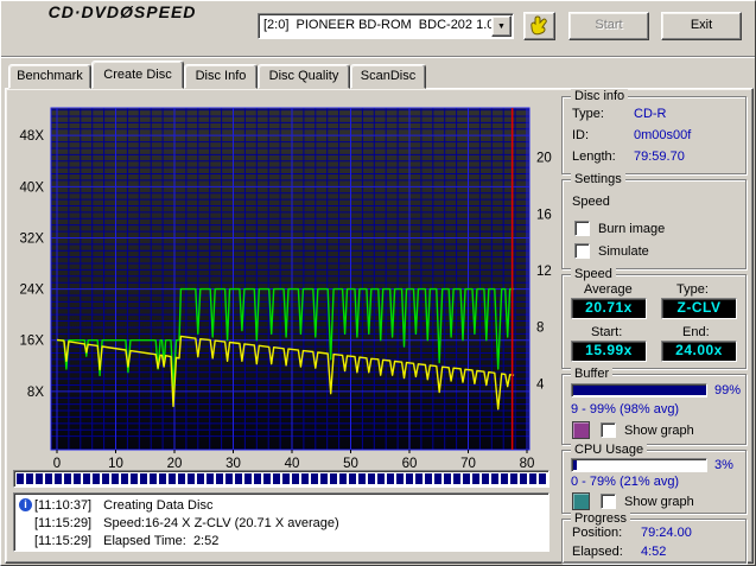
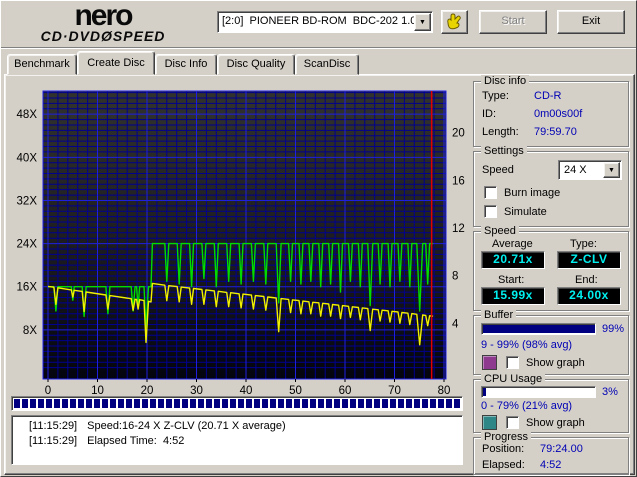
+ nero
  CD·DVDØSPEED
  [2:0] PIONEER BD-ROM BDC-202 1.
  Start
  Exit
  Benchmark
  Create Disc
  Disc Info
  Disc Quality
  ScanDisc
  8X
  16X
  24X
  32X
  40X
  48X
  4
  8
  12
  16
  20
  0
  10
  20
  30
  40
  50
  60
  70
  80
- i
- [11:10:37]
- Creating Data Disc
  [11:15:29]
  Speed:16-24 X Z-CLV (20.71 X average)
  [11:15:29]
- Elapsed Time: 2:52
+ Elapsed Time: 4:52
  Disc info
  Type:
  CD-R
  ID:
  0m00s00f
  Length:
  79:59.70
  Settings
  Speed
+ 24 X
  Burn image
  Simulate
  Speed
  Average
  Type:
  20.71x
  Z-CLV
  Start:
  End:
  15.99x
  24.00x
  Buffer
  99%
  9 - 99% (98% avg)
  Show graph
  CPU Usage
  3%
  0 - 79% (21% avg)
  Show graph
  Progress
  Position:
  79:24.00
  Elapsed:
  4:52
